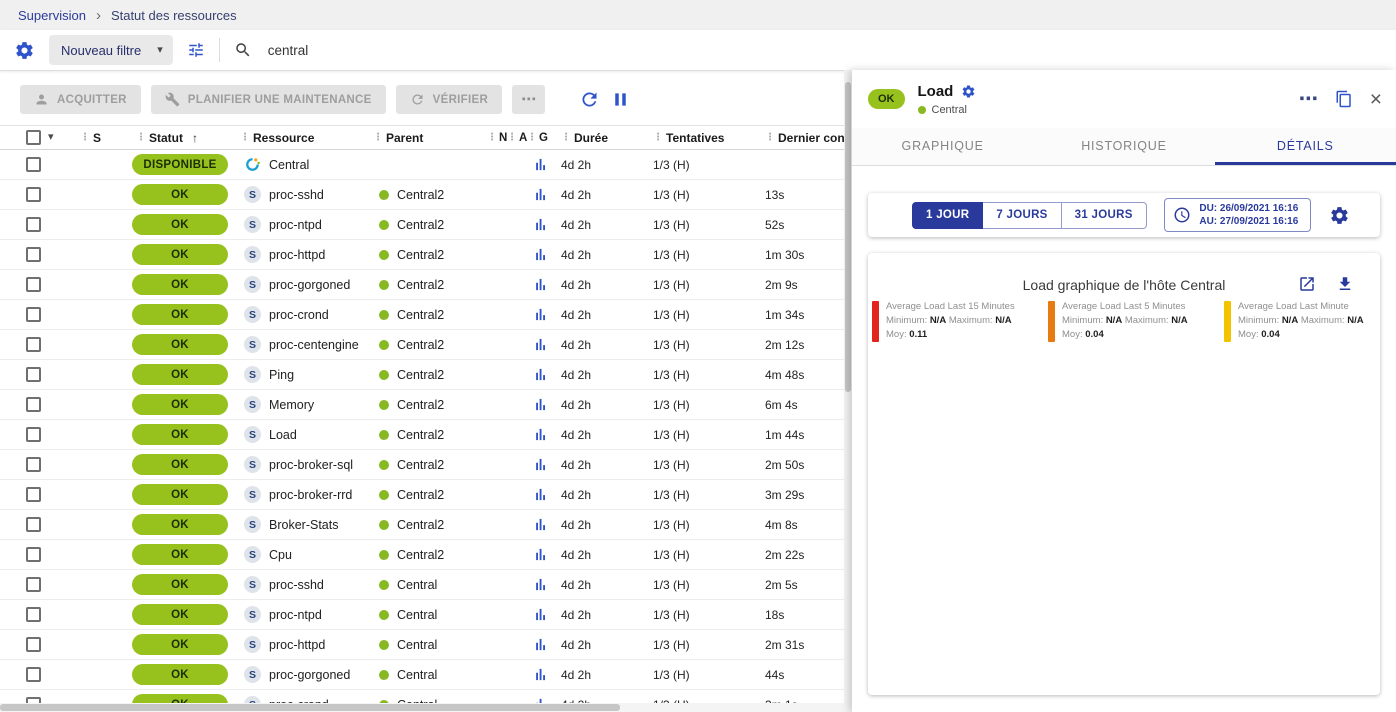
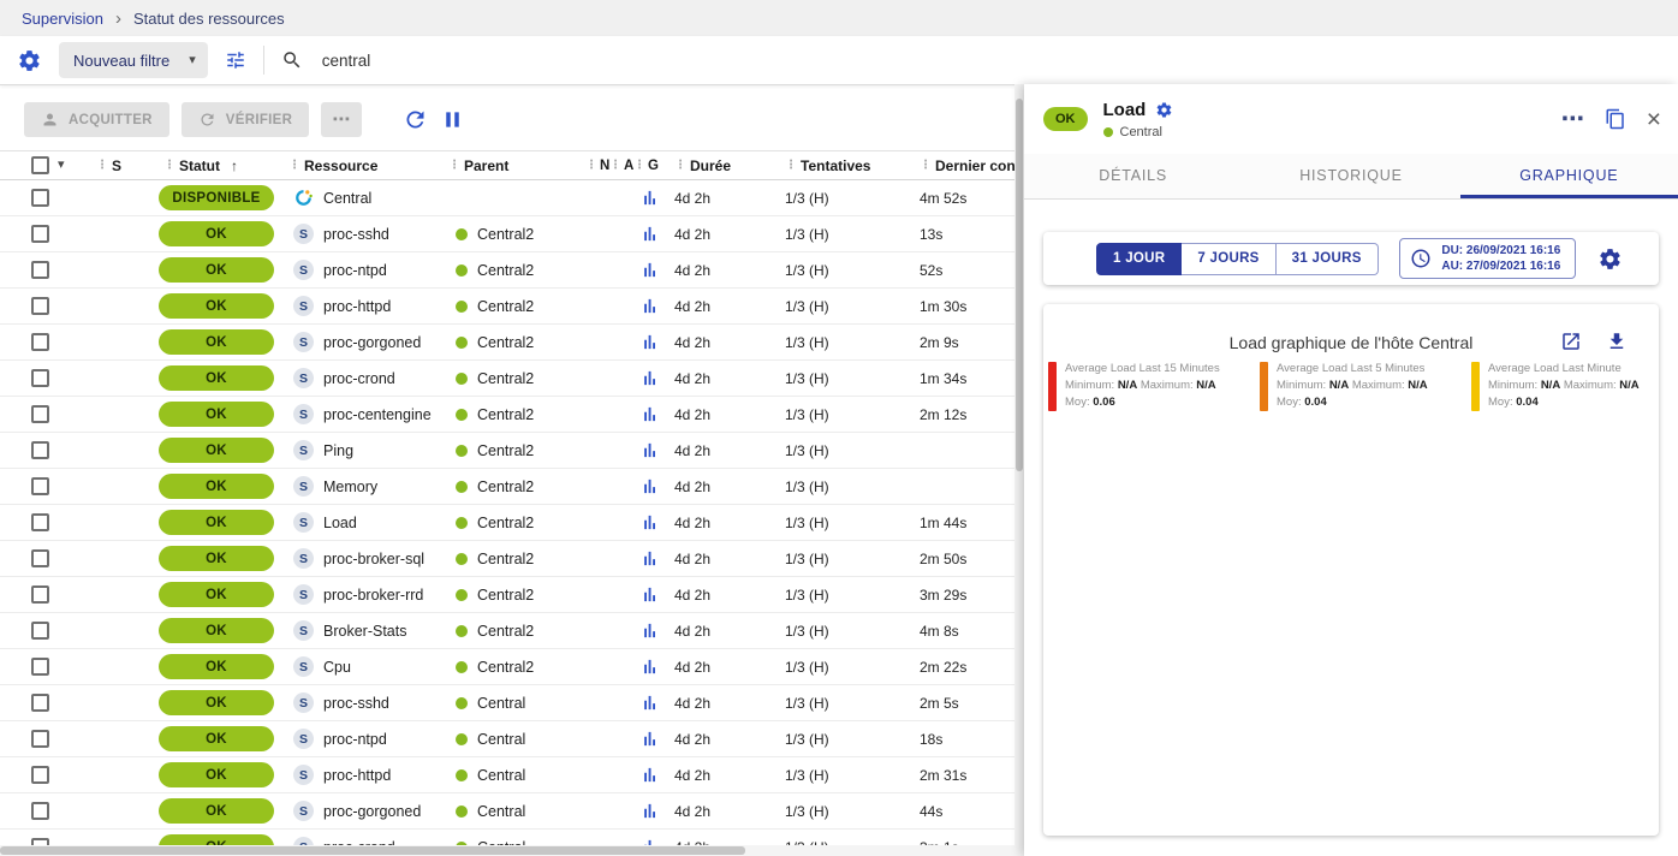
  Supervision
  ›
  Statut des ressources
  Nouveau filtre
  ▾
  central
  ACQUITTER
- PLANIFIER UNE MAINTENANCE
  VÉRIFIER
  ⋯
  ▾
  ⋮
  S
  ⋮
  Statut
  ↑
  ⋮
  Ressource
  ⋮
  Parent
  ⋮
  N
  ⋮
  A
  ⋮
  G
  ⋮
  Durée
  ⋮
  Tentatives
  ⋮
  DISPONIBLE
  Central
  4d 2h
  1/3 (H)
+ 4m 52s
  OK
  S
  proc-sshd
  Central2
  4d 2h
  1/3 (H)
  13s
  OK
  S
  proc-ntpd
  Central2
  4d 2h
  1/3 (H)
  52s
  OK
  S
  proc-httpd
  Central2
  4d 2h
  1/3 (H)
  1m 30s
  OK
  S
  proc-gorgoned
  Central2
  4d 2h
  1/3 (H)
  2m 9s
  OK
  S
  proc-crond
  Central2
  4d 2h
  1/3 (H)
  1m 34s
  OK
  S
  proc-centengine
  Central2
  4d 2h
  1/3 (H)
  2m 12s
  OK
  S
  Ping
  Central2
  4d 2h
  1/3 (H)
- 4m 48s
  OK
  S
  Memory
  Central2
  4d 2h
  1/3 (H)
- 6m 4s
  OK
  S
  Load
  Central2
  4d 2h
  1/3 (H)
  1m 44s
  OK
  S
  proc-broker-sql
  Central2
  4d 2h
  1/3 (H)
  2m 50s
  OK
  S
  proc-broker-rrd
  Central2
  4d 2h
  1/3 (H)
  3m 29s
  OK
  S
  Broker-Stats
  Central2
  4d 2h
  1/3 (H)
  4m 8s
  OK
  S
  Cpu
  Central2
  4d 2h
  1/3 (H)
  2m 22s
  OK
  S
  proc-sshd
  Central
  4d 2h
  1/3 (H)
  2m 5s
  OK
  S
  proc-ntpd
  Central
  4d 2h
  1/3 (H)
  18s
  OK
  S
  proc-httpd
  Central
  4d 2h
  1/3 (H)
  2m 31s
  OK
  S
  proc-gorgoned
  Central
  4d 2h
  1/3 (H)
  44s
  OK
  Load
  Central
  ⋯
  ×
- GRAPHIQUE
+ DÉTAILS
  HISTORIQUE
- DÉTAILS
+ GRAPHIQUE
  1 JOUR
  7 JOURS
  31 JOURS
  DU: 26/09/2021 16:16
  AU: 27/09/2021 16:16
  Load graphique de l'hôte Central
  Average Load Last 15 Minutes
  Minimum: N/A Maximum: N/A
- Moy: 0.11
+ Moy: 0.06
  Average Load Last 5 Minutes
  Minimum: N/A Maximum: N/A
  Moy: 0.04
  Average Load Last Minute
  Minimum: N/A Maximum: N/A
  Moy: 0.04
